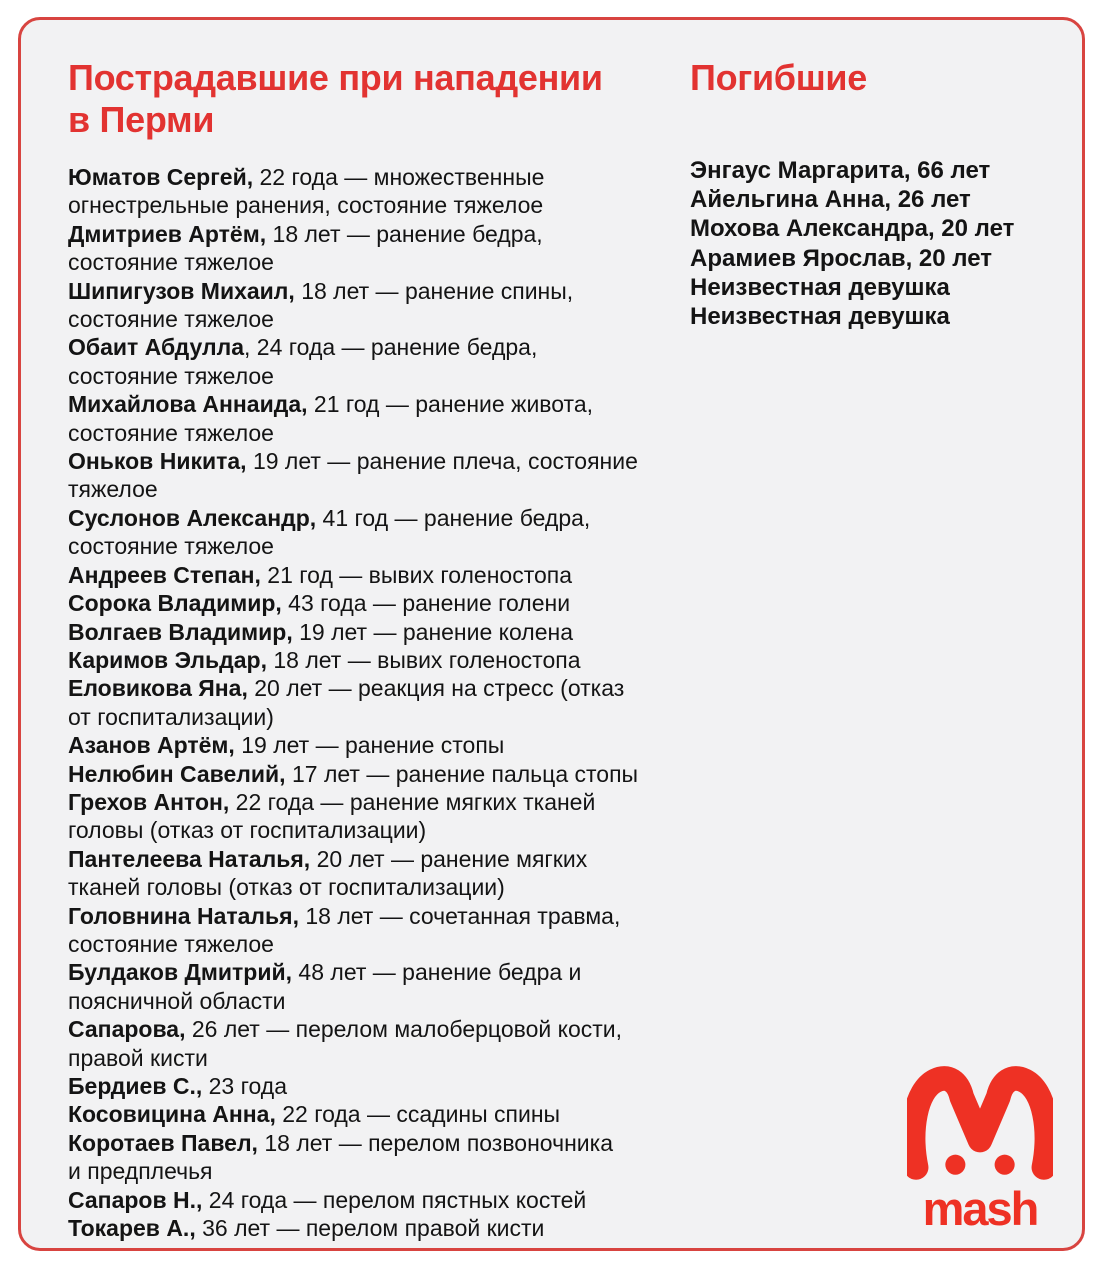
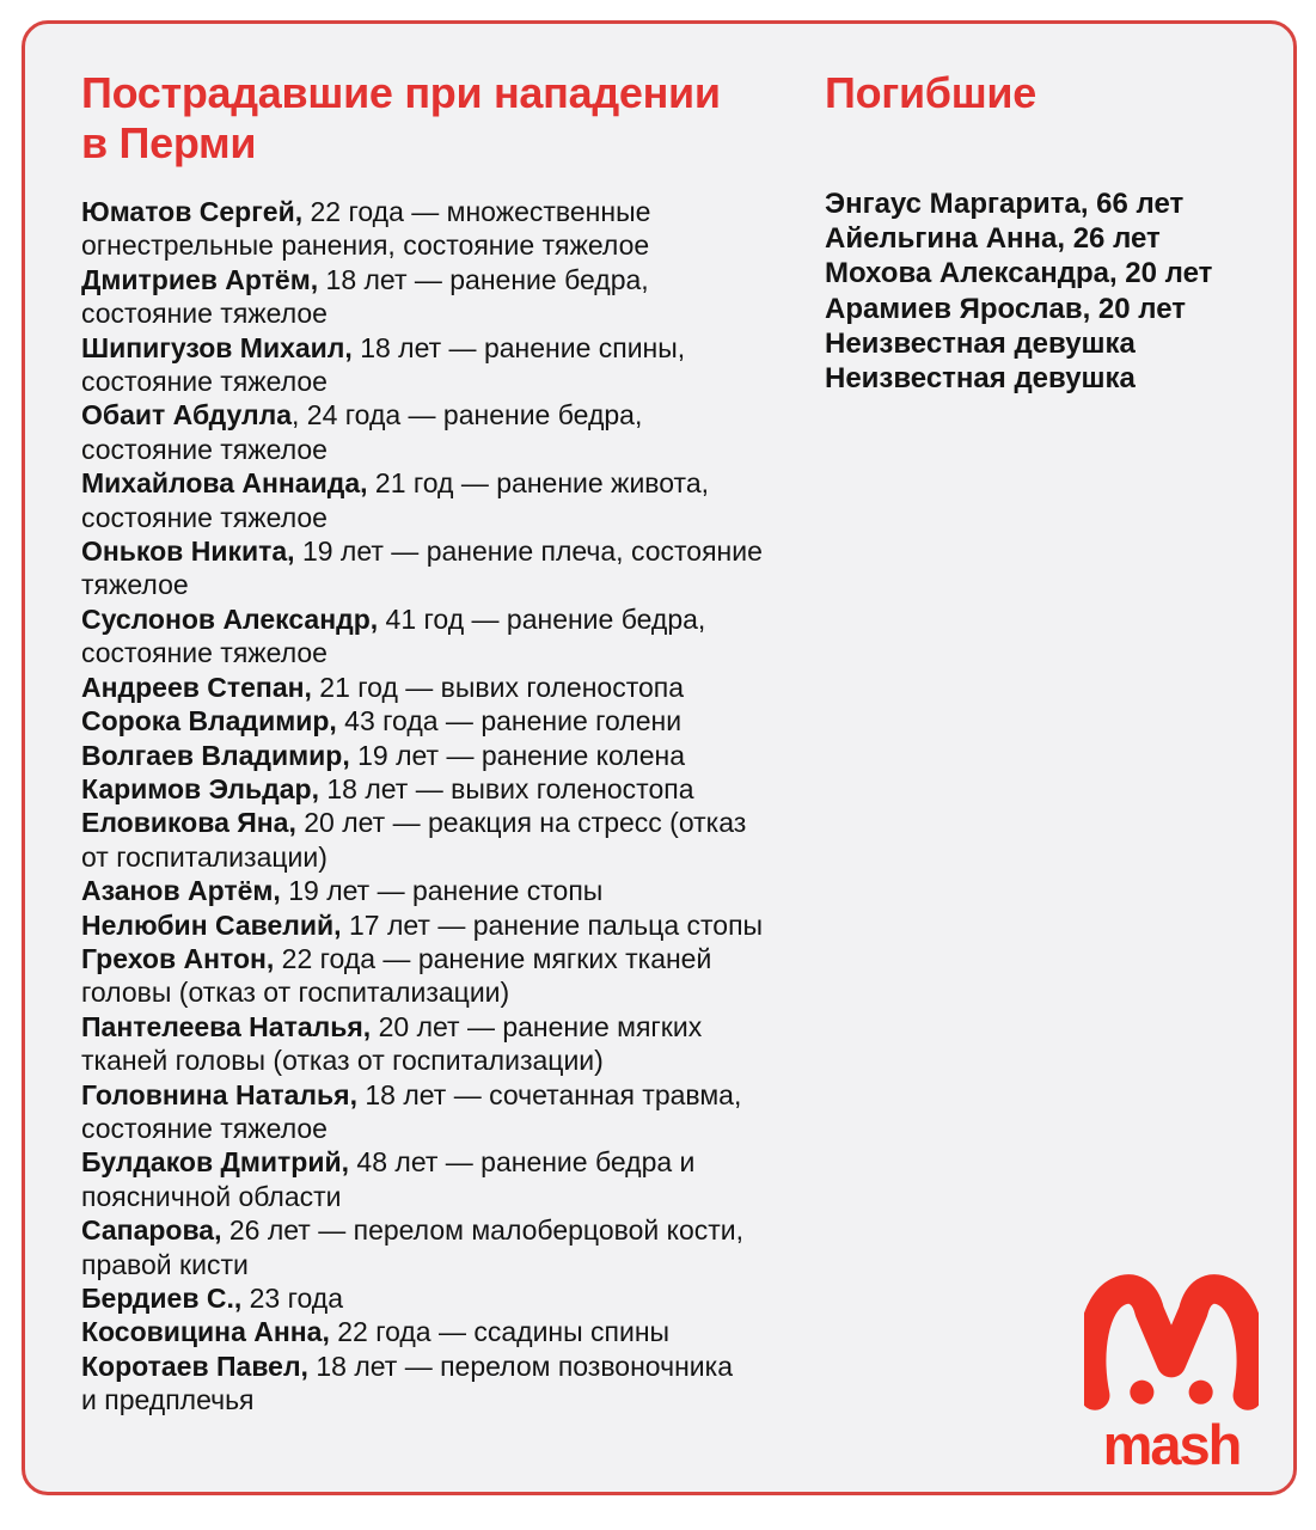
  Пострадавшие при нападении
  в Перми
  Погибшие
  Юматов Сергей, 22 года — множественные
  огнестрельные ранения, состояние тяжелое
  Дмитриев Артём, 18 лет — ранение бедра,
  состояние тяжелое
  Шипигузов Михаил, 18 лет — ранение спины,
  состояние тяжелое
  Обаит Абдулла, 24 года — ранение бедра,
  состояние тяжелое
  Михайлова Аннаида, 21 год — ранение живота,
  состояние тяжелое
  Оньков Никита, 19 лет — ранение плеча, состояние
  тяжелое
  Суслонов Александр, 41 год — ранение бедра,
  состояние тяжелое
  Андреев Степан, 21 год — вывих голеностопа
  Сорока Владимир, 43 года — ранение голени
  Волгаев Владимир, 19 лет — ранение колена
  Каримов Эльдар, 18 лет — вывих голеностопа
  Еловикова Яна, 20 лет — реакция на стресс (отказ
  от госпитализации)
  Азанов Артём, 19 лет — ранение стопы
  Нелюбин Савелий, 17 лет — ранение пальца стопы
  Грехов Антон, 22 года — ранение мягких тканей
  головы (отказ от госпитализации)
  Пантелеева Наталья, 20 лет — ранение мягких
  тканей головы (отказ от госпитализации)
  Головнина Наталья, 18 лет — сочетанная травма,
  состояние тяжелое
  Булдаков Дмитрий, 48 лет — ранение бедра и
  поясничной области
  Сапарова, 26 лет — перелом малоберцовой кости,
  правой кисти
  Бердиев С., 23 года
  Косовицина Анна, 22 года — ссадины спины
  Коротаев Павел, 18 лет — перелом позвоночника
  и предплечья
- Сапаров Н., 24 года — перелом пястных костей
- Токарев А., 36 лет — перелом правой кисти
  Энгаус Маргарита, 66 лет
  Айельгина Анна, 26 лет
  Мохова Александра, 20 лет
  Арамиев Ярослав, 20 лет
  Неизвестная девушка
  Неизвестная девушка
  mash
